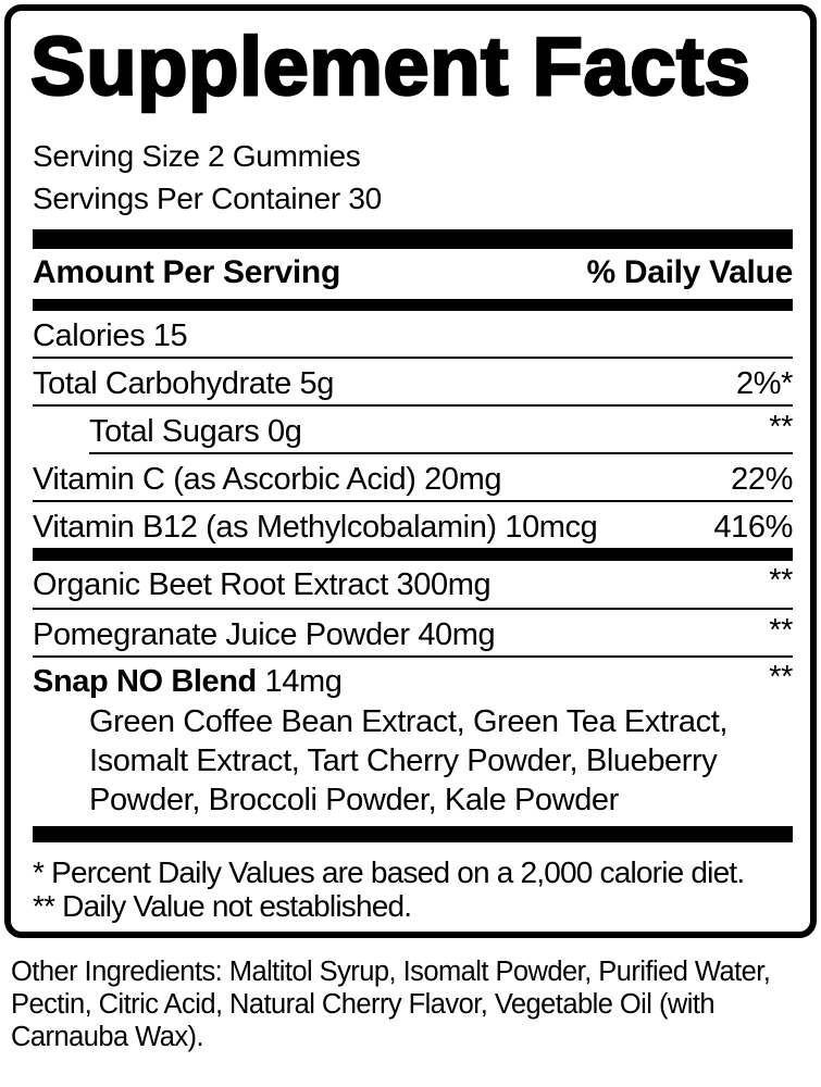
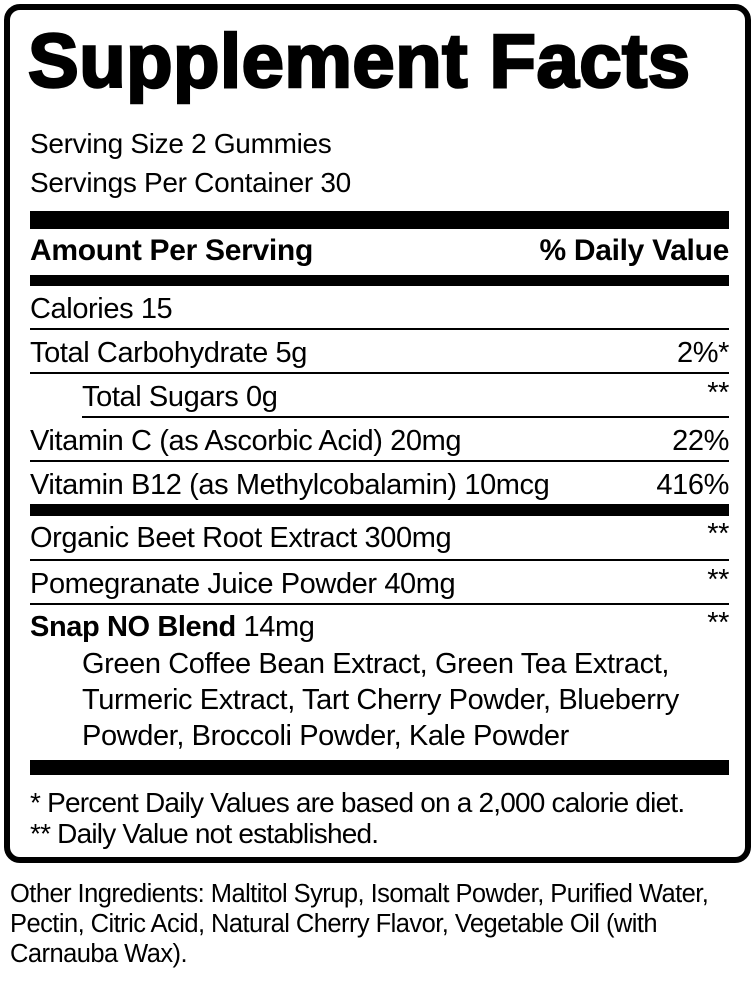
  Supplement Facts
  Serving Size 2 Gummies
  Servings Per Container 30
  Amount Per Serving
  % Daily Value
  Calories 15
  Total Carbohydrate 5g
  2%*
  Total Sugars 0g
  **
  Vitamin C (as Ascorbic Acid) 20mg
  22%
  Vitamin B12 (as Methylcobalamin) 10mcg
  416%
  Organic Beet Root Extract 300mg
  **
  Pomegranate Juice Powder 40mg
  **
  Snap NO Blend 14mg
  **
- Green Coffee Bean Extract, Green Tea Extract, Isomalt Extract, Tart Cherry Powder, Blueberry Powder, Broccoli Powder, Kale Powder
+ Green Coffee Bean Extract, Green Tea Extract, Turmeric Extract, Tart Cherry Powder, Blueberry Powder, Broccoli Powder, Kale Powder
  * Percent Daily Values are based on a 2,000 calorie diet.
  ** Daily Value not established.
  Other Ingredients: Maltitol Syrup, Isomalt Powder, Purified Water, Pectin, Citric Acid, Natural Cherry Flavor, Vegetable Oil (with Carnauba Wax).
